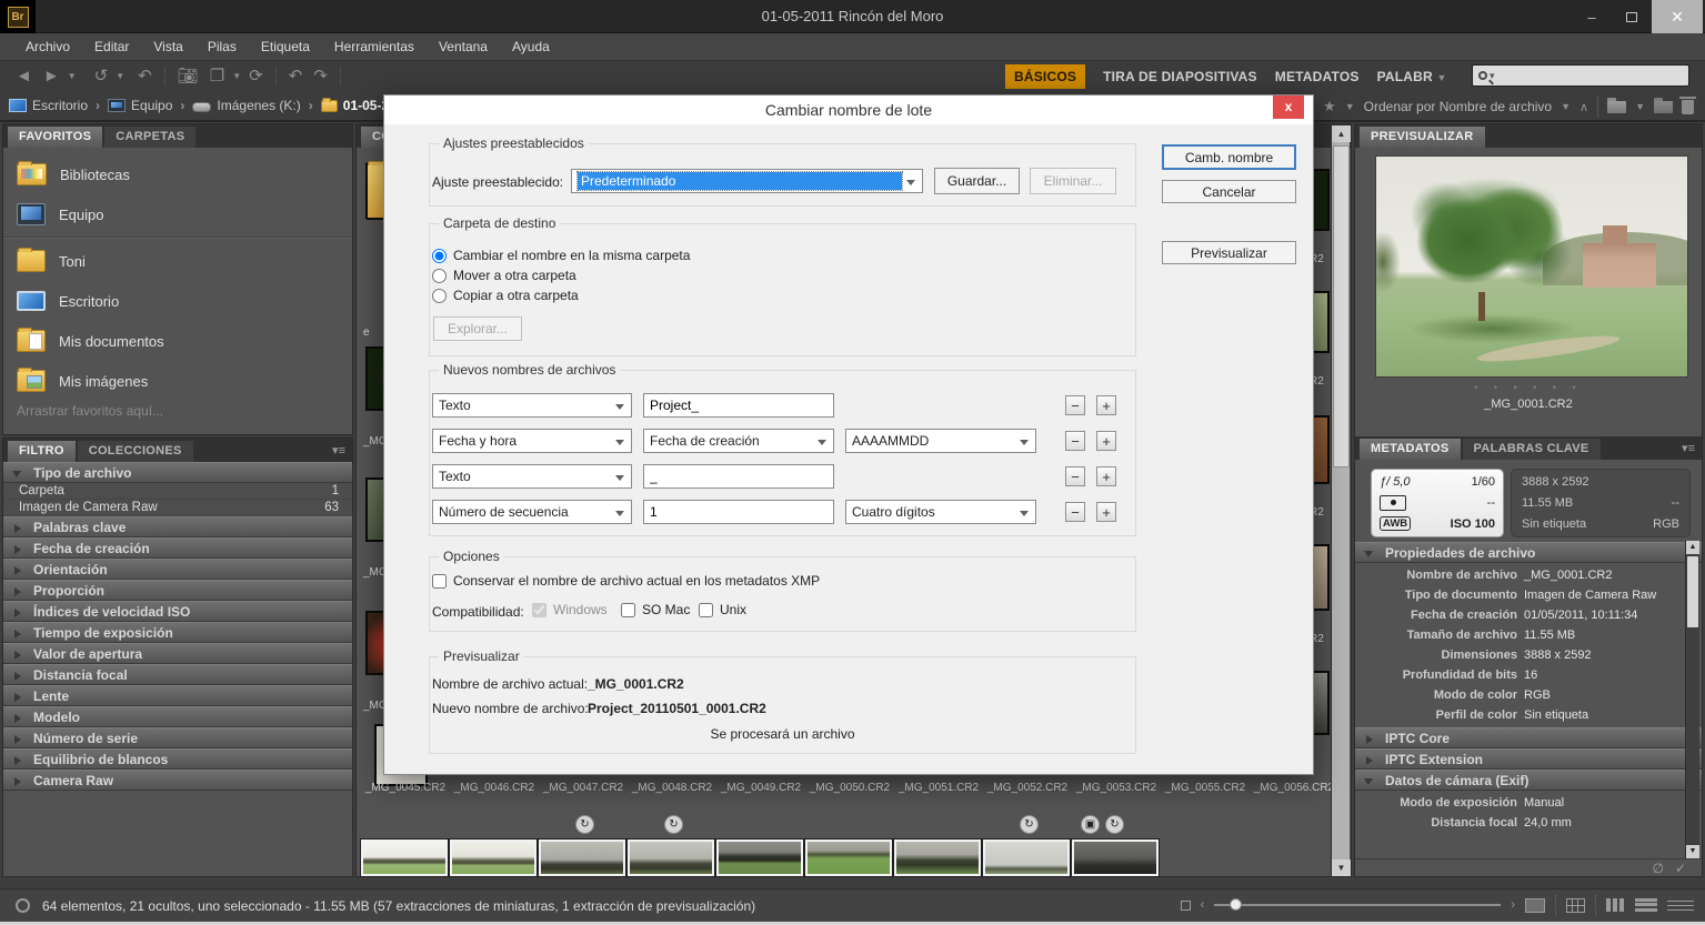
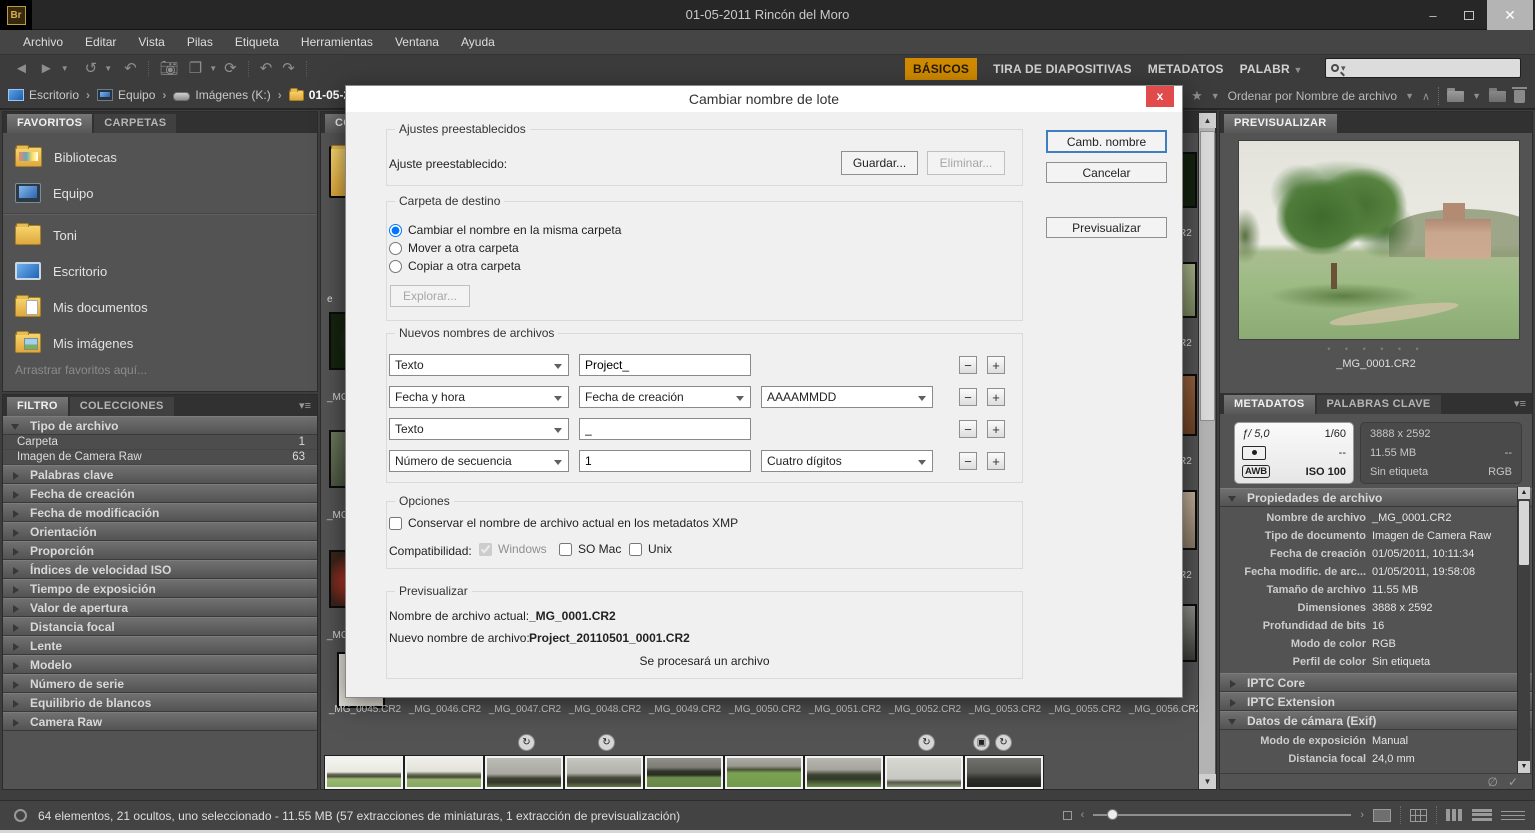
  Br
  01-05-2011 Rincón del Moro
  –
  ✕
  Archivo
  Editar
  Vista
  Pilas
  Etiqueta
  Herramientas
  Ventana
  Ayuda
  ◄
  ►
  ▼
  ↺
  ▼
  ↶
  📷︎
  ❐
  ▼
  ⟳
  ↶
  ↷
  BÁSICOS
  TIRA DE DIAPOSITIVAS
  METADATOS
  PALABR ▼
  ▾
  Escritorio
  ›
  Equipo
  ›
  Imágenes (K:)
  ›
  01-05-
  ★
  ▼
  Ordenar por Nombre de archivo
  ▼
  ∧
  ▼
  FAVORITOS
  CARPETAS
  Bibliotecas
  Equipo
  Toni
  Escritorio
  Mis documentos
  Mis imágenes
  Arrastrar favoritos aquí...
  FILTRO
  COLECCIONES
  ▾≡
  Tipo de archivo
  Carpeta
  1
  Imagen de Camera Raw
  63
  Palabras clave
  Fecha de creación
+ Fecha de modificación
  Orientación
  Proporción
  Índices de velocidad ISO
  Tiempo de exposición
  Valor de apertura
  Distancia focal
  Lente
  Modelo
  Número de serie
  Equilibrio de blancos
  Camera Raw
  e
  _MG_0045.CR2
  _MG_0046.CR2
  _MG_0047.CR2
  _MG_0048.CR2
  _MG_0049.CR2
  _MG_0050.CR2
  _MG_0051.CR2
  _MG_0052.CR2
  _MG_0053.CR2
  _MG_0055.CR2
  _MG_0056.CR
  ↻
  ↻
  ↻
  ▣
  ↻
  ▲
  ▼
  PREVISUALIZAR
  • • • • • •
  _MG_0001.CR2
  METADATOS
  PALABRAS CLAVE
  ▾≡
  ƒ/ 5,0
  1/60
  --
  AWB
  ISO 100
  3888 x 2592
  11.55 MB
  --
  Sin etiqueta
  RGB
  Propiedades de archivo
  Nombre de archivo
  _MG_0001.CR2
  Tipo de documento
  Imagen de Camera Raw
  Fecha de creación
  01/05/2011, 10:11:34
+ Fecha modific. de arc...
+ 01/05/2011, 19:58:08
  Tamaño de archivo
  11.55 MB
  Dimensiones
  3888 x 2592
  Profundidad de bits
  16
  Modo de color
  RGB
  Perfil de color
  Sin etiqueta
  IPTC Core
  IPTC Extension
  Datos de cámara (Exif)
  Modo de exposición
  Manual
  Distancia focal
  24,0 mm
  ∅
  ✓
  64 elementos, 21 ocultos, uno seleccionado - 11.55 MB (57 extracciones de miniaturas, 1 extracción de previsualización)
  ‹
  ›
  Cambiar nombre de lote
  x
  Ajustes preestablecidos
  Ajuste preestablecido:
- Predeterminado
  Guardar...
  Eliminar...
  Camb. nombre
  Cancelar
  Previsualizar
  Carpeta de destino
  Cambiar el nombre en la misma carpeta
  Mover a otra carpeta
  Copiar a otra carpeta
  Explorar...
  Nuevos nombres de archivos
  Texto
  Project_
  −
  +
  Fecha y hora
  Fecha de creación
  AAAAMMDD
  −
  +
  Texto
  _
  −
  +
  Número de secuencia
  1
  Cuatro dígitos
  −
  +
  Opciones
  Conservar el nombre de archivo actual en los metadatos XMP
  Compatibilidad:
  Windows
  SO Mac
  Unix
  Previsualizar
  Nombre de archivo actual:
  _MG_0001.CR2
  Nuevo nombre de archivo:
  Project_20110501_0001.CR2
  Se procesará un archivo
